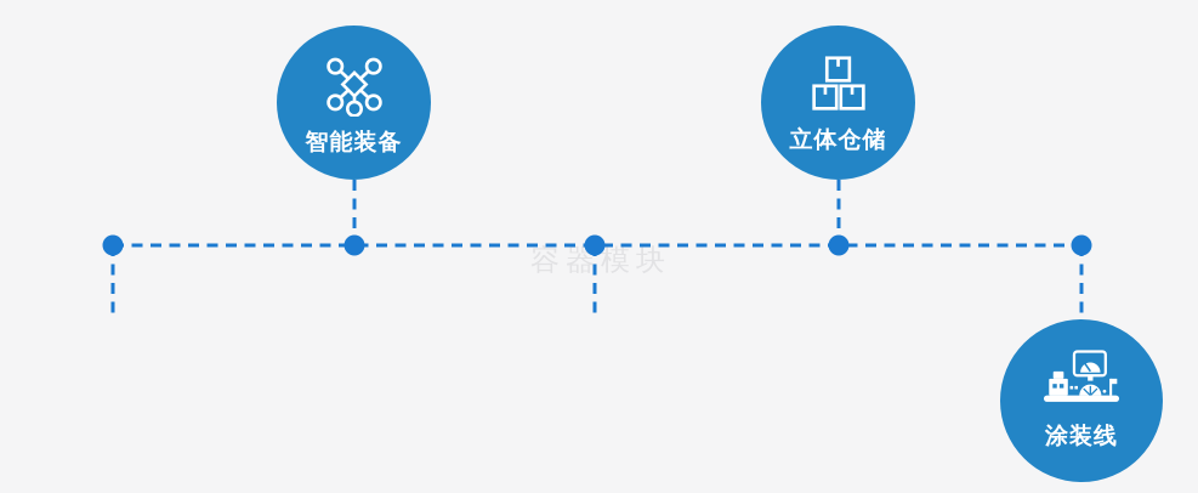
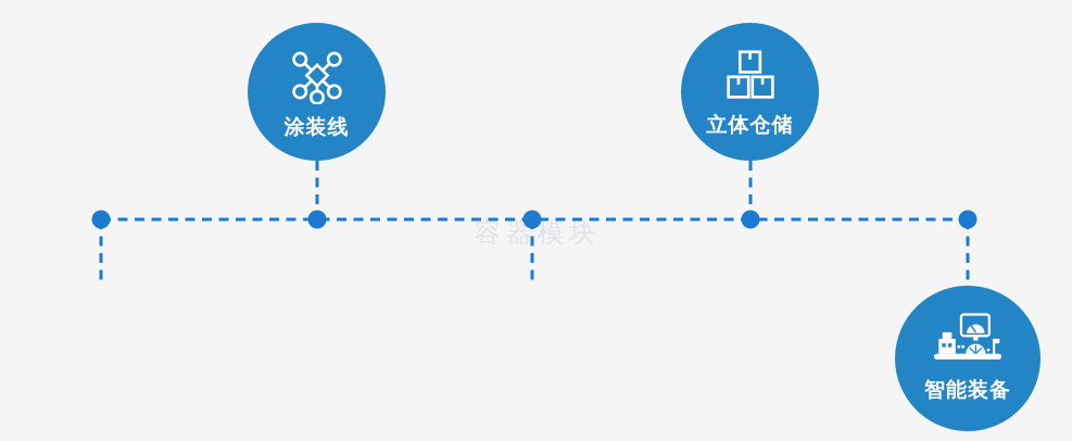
  容器模块
- 智能装备
+ 涂装线
  立体仓储
- 涂装线
+ 智能装备
